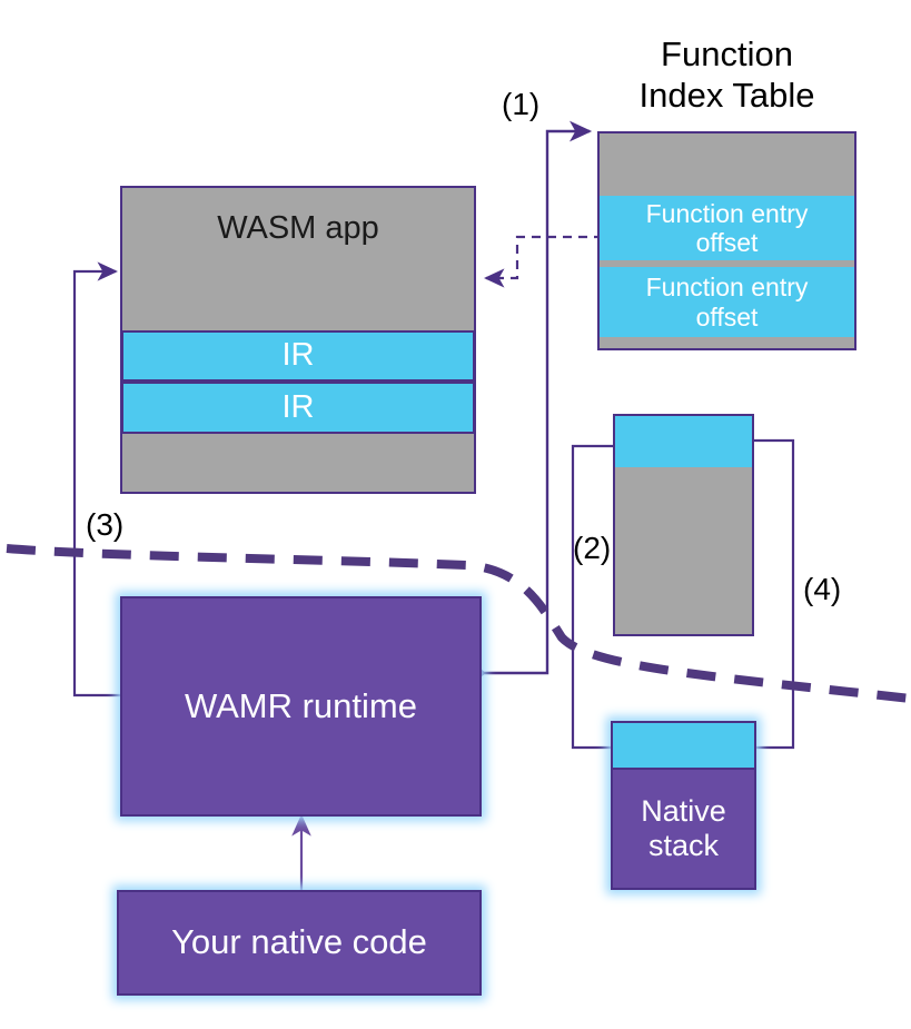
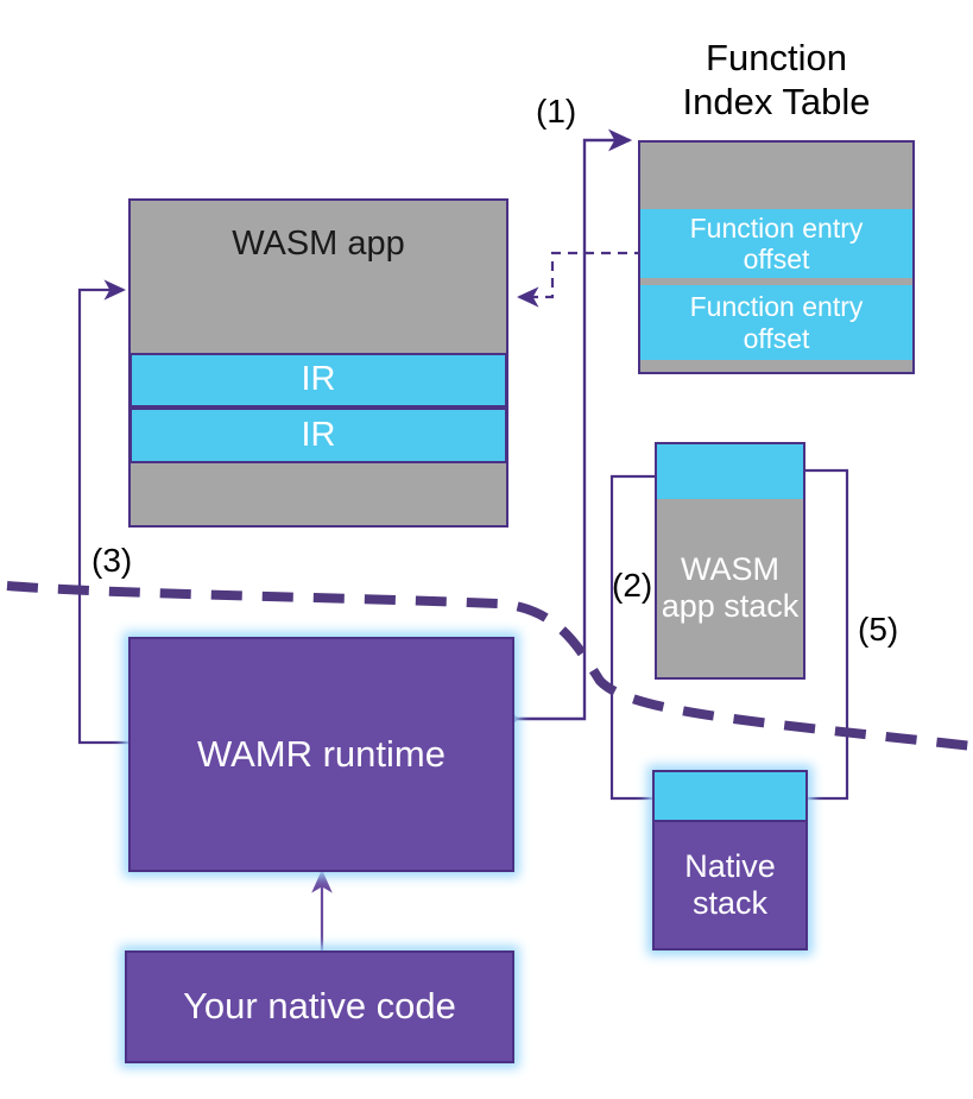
  Function
  Index Table
  Function entry offset
  Function entry offset
  WASM app
  IR
  IR
+ WASM
+ app stack
  Native
  stack
  WAMR runtime
  Your native code
  (1)
  (2)
  (3)
- (4)
+ (5)
